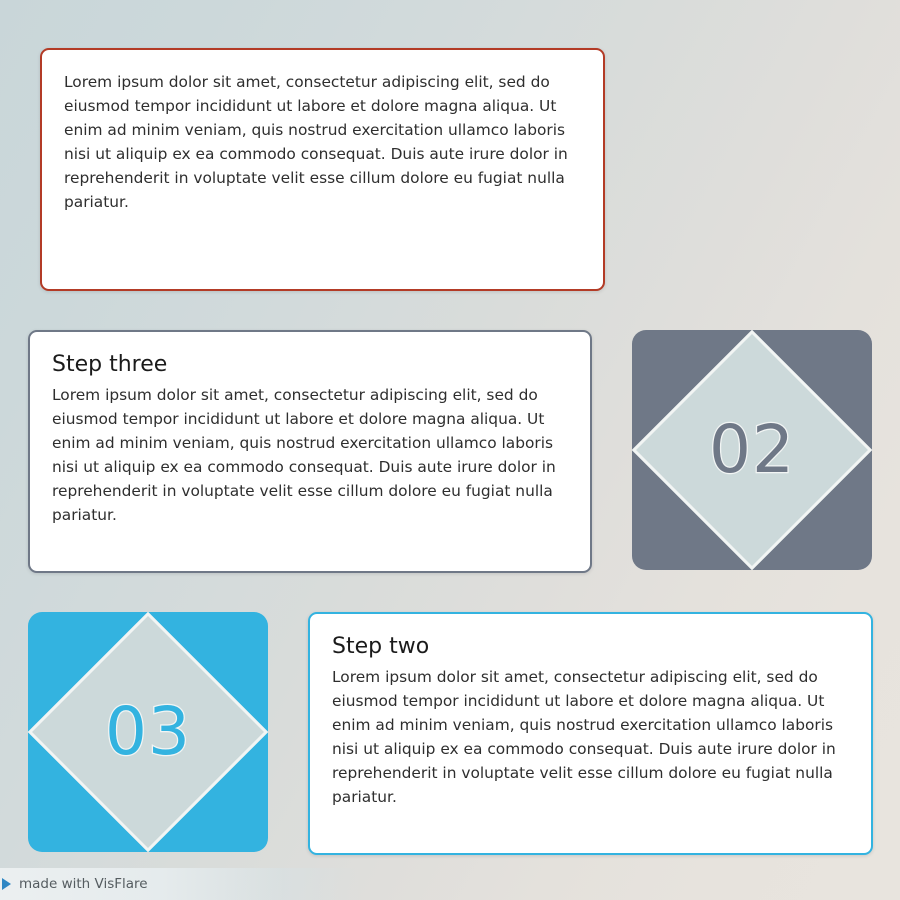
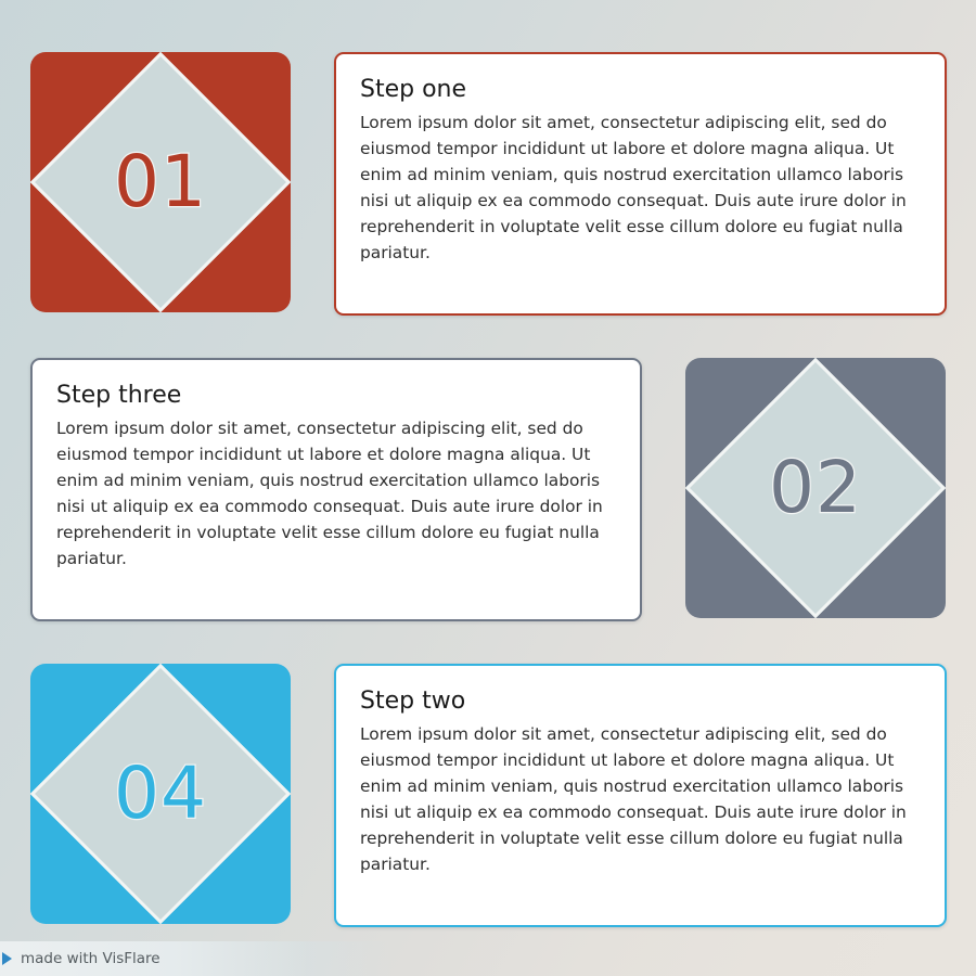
+ 01
+ Step one
  Lorem ipsum dolor sit amet, consectetur adipiscing elit, sed do eiusmod tempor incididunt ut labore et dolore magna aliqua. Ut enim ad minim veniam, quis nostrud exercitation ullamco laboris nisi ut aliquip ex ea commodo consequat. Duis aute irure dolor in reprehenderit in voluptate velit esse cillum dolore eu fugiat nulla pariatur.
  Step three
  Lorem ipsum dolor sit amet, consectetur adipiscing elit, sed do eiusmod tempor incididunt ut labore et dolore magna aliqua. Ut enim ad minim veniam, quis nostrud exercitation ullamco laboris nisi ut aliquip ex ea commodo consequat. Duis aute irure dolor in reprehenderit in voluptate velit esse cillum dolore eu fugiat nulla pariatur.
  02
- 03
+ 04
  Step two
  Lorem ipsum dolor sit amet, consectetur adipiscing elit, sed do eiusmod tempor incididunt ut labore et dolore magna aliqua. Ut enim ad minim veniam, quis nostrud exercitation ullamco laboris nisi ut aliquip ex ea commodo consequat. Duis aute irure dolor in reprehenderit in voluptate velit esse cillum dolore eu fugiat nulla pariatur.
  made with VisFlare
